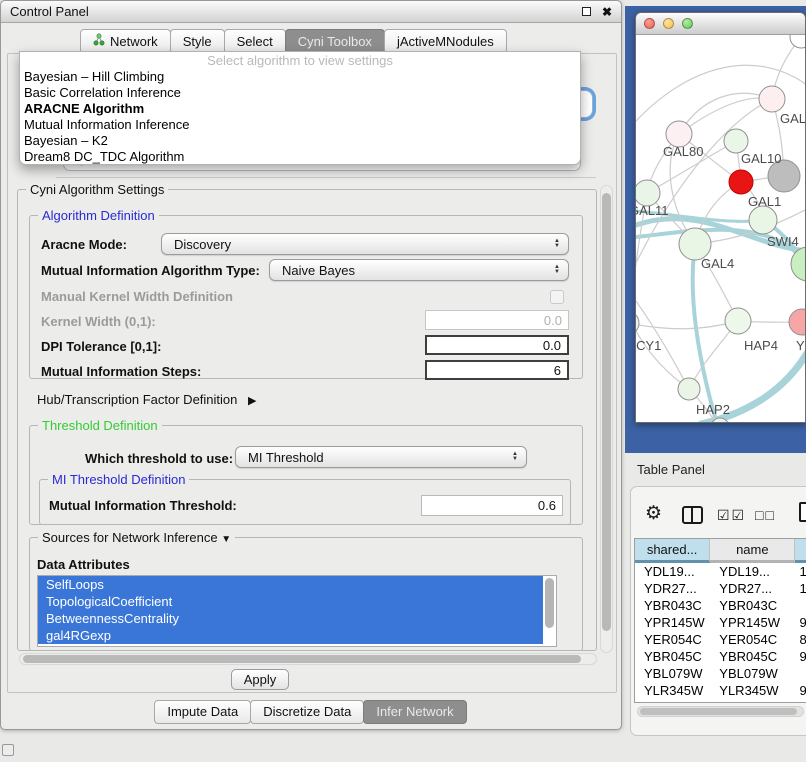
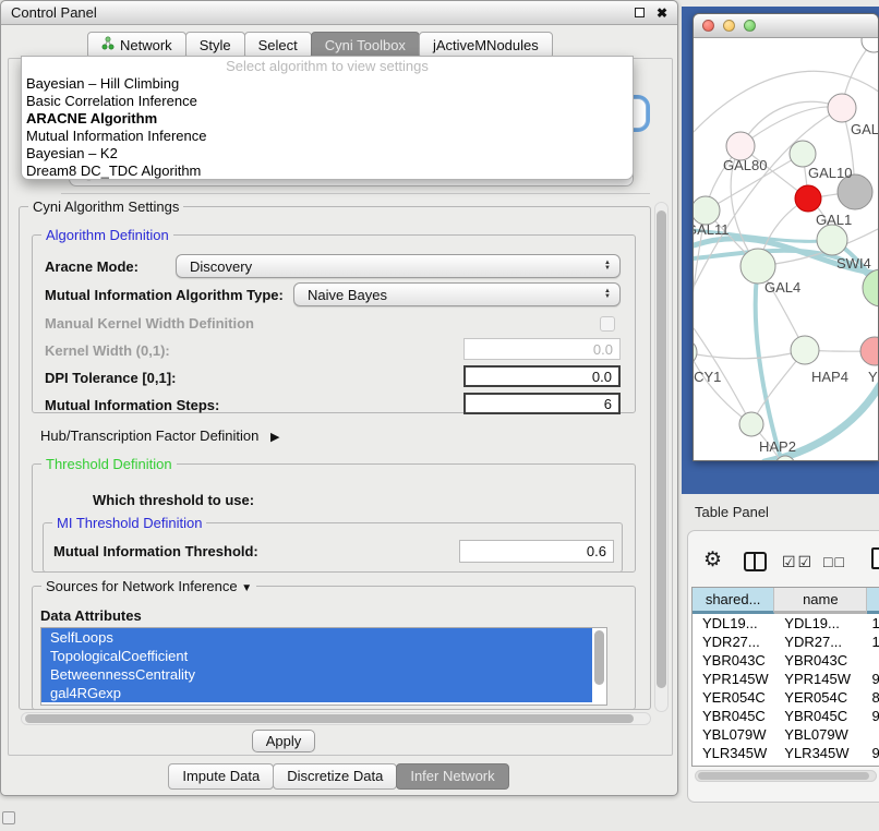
  Control Panel
  ✖
  Network
  Style
  Select
  Cyni Toolbox
  jActiveMNodules
  Select algorithm to view settings
  Bayesian – Hill Climbing
  Basic Correlation Inference
  ARACNE Algorithm
  Mutual Information Inference
  Bayesian – K2
  Dream8 DC_TDC Algorithm
  Cyni Algorithm Settings
  Algorithm Definition
  Aracne Mode:
  Discovery
  Mutual Information Algorithm Type:
  Naive Bayes
  Manual Kernel Width Definition
  Kernel Width (0,1):
  0.0
  DPI Tolerance [0,1]:
  0.0
  Mutual Information Steps:
  6
  Hub/Transcription Factor Definition ▶
  Threshold Definition
  Which threshold to use:
- MI Threshold
  MI Threshold Definition
  Mutual Information Threshold:
  0.6
  Sources for Network Inference ▼
  Data Attributes
  SelfLoops
  TopologicalCoefficient
  BetweennessCentrality
  gal4RGexp
  Apply
  Impute Data
  Discretize Data
  Infer Network
  GAL
  GAL80
  GAL10
  AL11
  GAL1
  SWI4
  GAL4
  CY1
  HAP4
  Y
  HAP2
  Table Panel
  ⚙
  ☑☑
  □□
  shared...
  name
  YDL19...
  YDL19...
  YDR27...
  YDR27...
  YBR043C
  YBR043C
  YPR145W
  YPR145W
  YER054C
  YER054C
  YBR045C
  YBR045C
  YBL079W
  YBL079W
  YLR345W
  YLR345W
